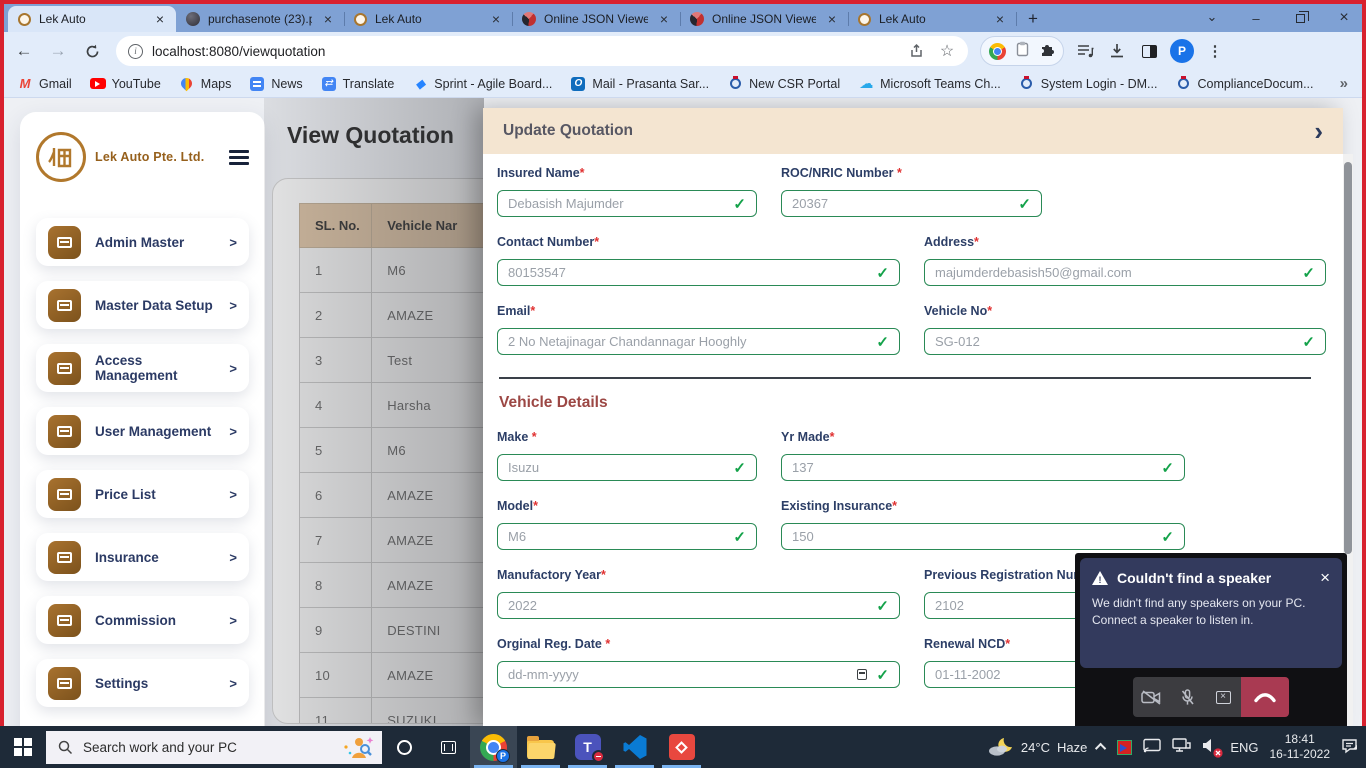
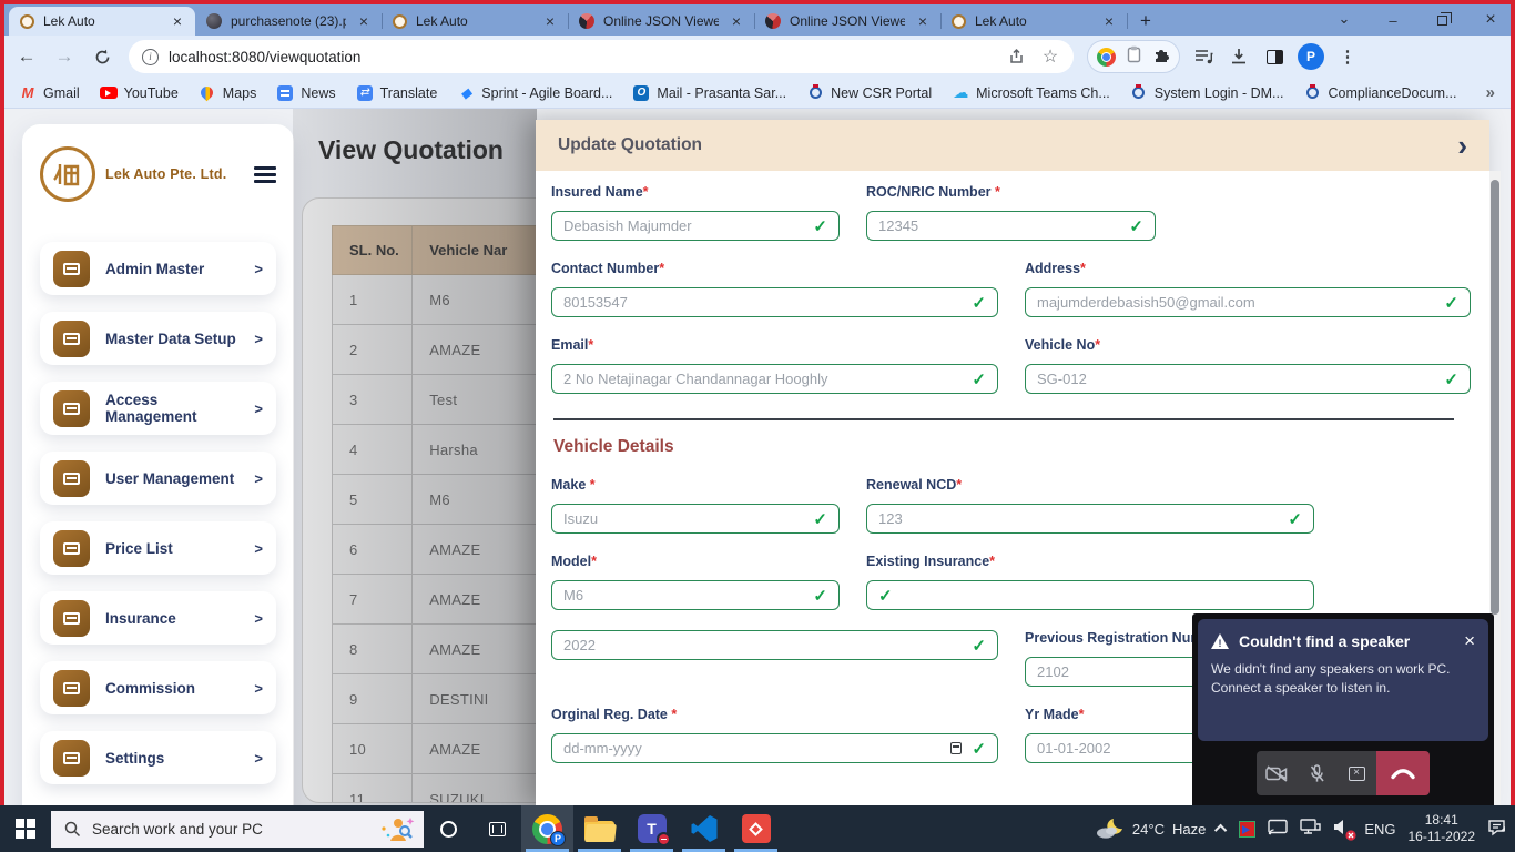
  Lek Auto
  ×
  purchasenote (23).
  ×
  Lek Auto
  ×
  Online JSON Viewe
  ×
  Online JSON Viewe
  ×
  Lek Auto
  ×
  +
  ⌄
  –
  ×
  ←
  →
  i
  localhost:8080/viewquotation
  ☆
  P
  ⋮
  M
  Gmail
  YouTube
  Maps
  News
  ⇄
  Translate
  ◆
  Sprint - Agile Board...
  O
  Mail - Prasanta Sar...
  New CSR Portal
  ☁
  Microsoft Teams Ch...
  System Login - DM...
  ComplianceDocum...
  »
  Lek Auto Pte. Ltd.
  Admin Master
  >
  Master Data Setup
  >
  Access Management
  >
  User Management
  >
  Price List
  >
  Insurance
  >
  Commission
  >
  Settings
  >
  Update Quotation
  ›
  Insured Name*
  Debasish Majumder
  ✓
  ROC/NRIC Number *
- 20367
+ 12345
  ✓
  Contact Number*
  80153547
  ✓
  Address*
  majumderdebasish50@gmail.com
  ✓
  Email*
  2 No Netajinagar Chandannagar Hooghly
  ✓
  Vehicle No*
  SG-012
  ✓
  Vehicle Details
  Make *
  Isuzu
  ✓
- Yr Made*
+ Renewal NCD*
- 137
+ 123
  ✓
  Model*
  M6
  ✓
  Existing Insurance*
- 150
  ✓
- Manufactory Year*
  2022
  ✓
  Previous Registration Nu
  2102
  Orginal Reg. Date *
  dd-mm-yyyy
  ✓
- Renewal NCD*
+ Yr Made*
- 01-11-2002
+ 01-01-2002
  !
  Couldn't find a speaker
  ×
- We didn't find any speakers on your PC. Connect a speaker to listen in.
+ We didn't find any speakers on work PC. Connect a speaker to listen in.
  ×
  Search work and your PC
  P
  T
  24°C
  Haze
  ENG
  18:41
  16-11-2022
